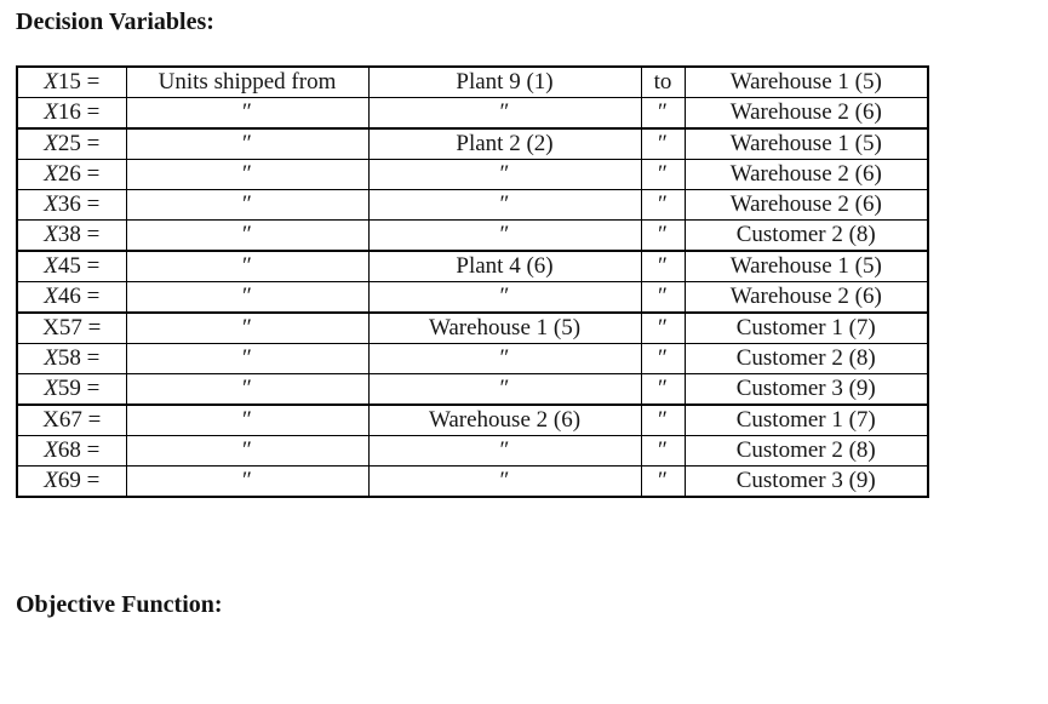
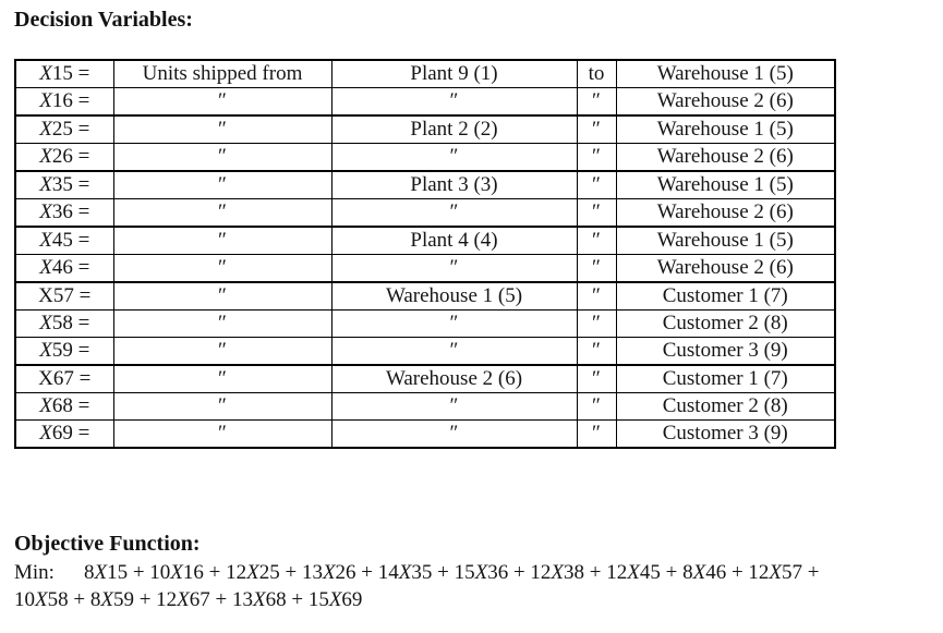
  Decision Variables:
  X15 =	Units shipped from	Plant 9 (1)	to	Warehouse 1 (5)
  X16 =	″	″	″	Warehouse 2 (6)
  X25 =	″	Plant 2 (2)	″	Warehouse 1 (5)
  X26 =	″	″	″	Warehouse 2 (6)
+ X35 =	″	Plant 3 (3)	″	Warehouse 1 (5)
  X36 =	″	″	″	Warehouse 2 (6)
- X38 =	″	″	″	Customer 2 (8)
- X45 =	″	Plant 4 (6)	″	Warehouse 1 (5)
+ X45 =	″	Plant 4 (4)	″	Warehouse 1 (5)
  X46 =	″	″	″	Warehouse 2 (6)
  X57 =	″	Warehouse 1 (5)	″	Customer 1 (7)
  X58 =	″	″	″	Customer 2 (8)
  X59 =	″	″	″	Customer 3 (9)
  X67 =	″	Warehouse 2 (6)	″	Customer 1 (7)
  X68 =	″	″	″	Customer 2 (8)
  X69 =	″	″	″	Customer 3 (9)
  Objective Function:
+ Min: 8X15 + 10X16 + 12X25 + 13X26 + 14X35 + 15X36 + 12X38 + 12X45 + 8X46 + 12X57 +
+ 10X58 + 8X59 + 12X67 + 13X68 + 15X69
